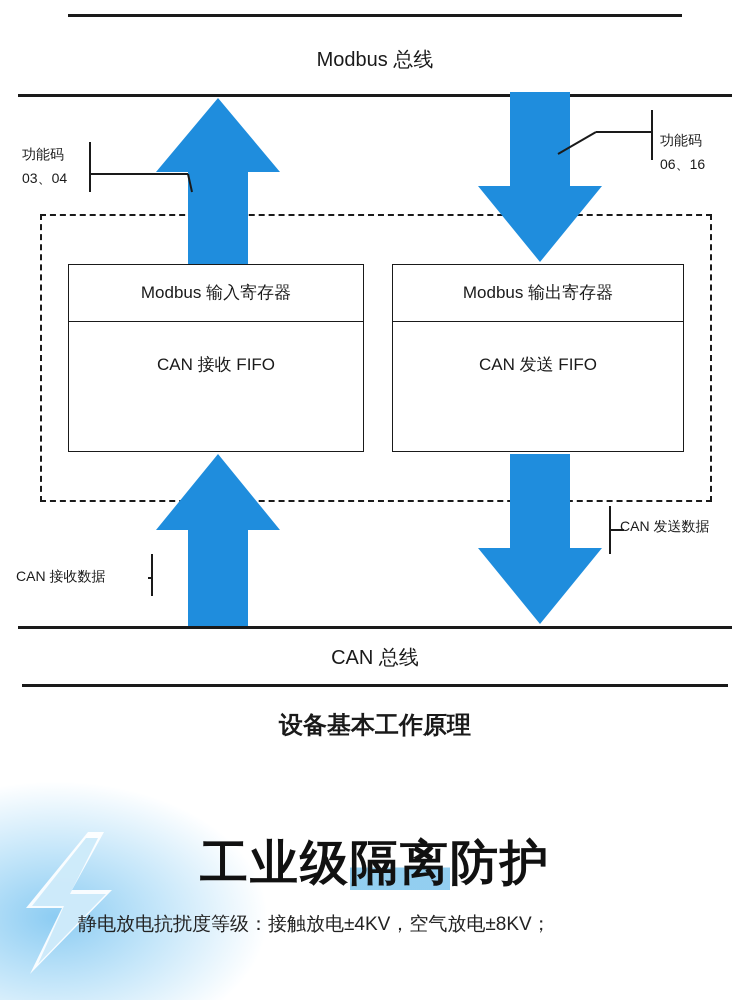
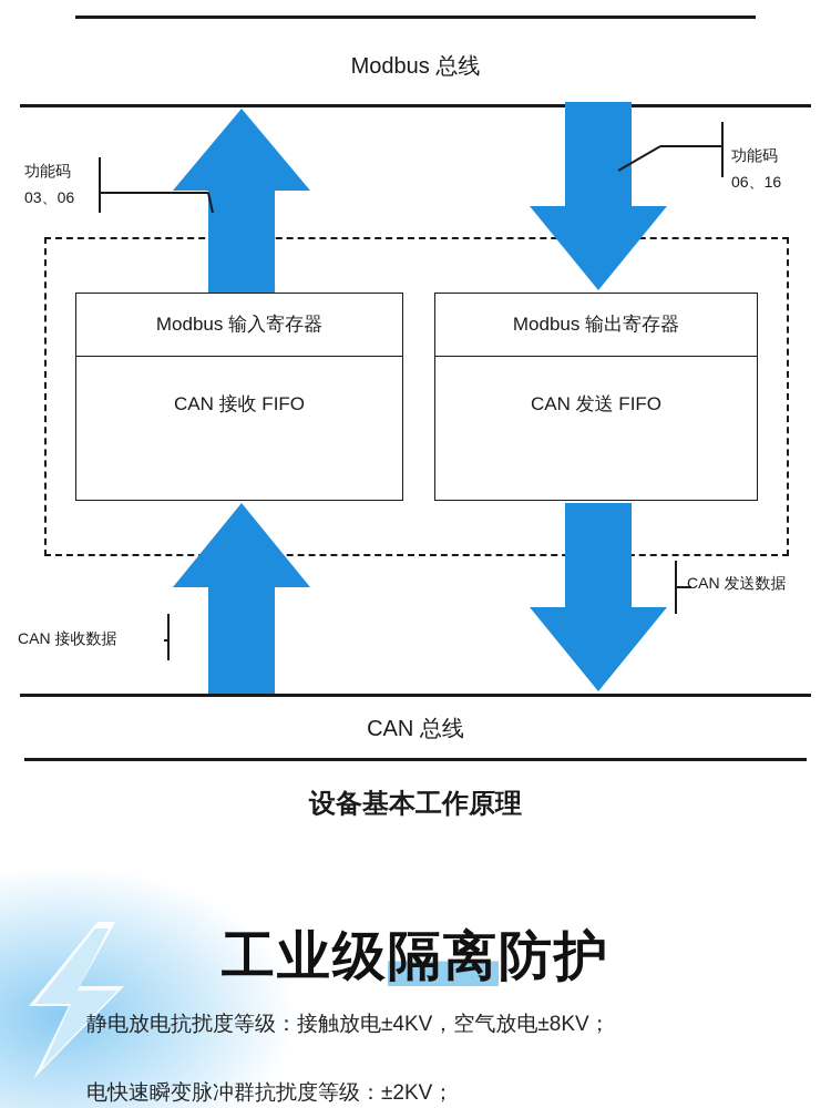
  Modbus 总线
  Modbus 输入寄存器
  CAN 接收 FIFO
  Modbus 输出寄存器
  CAN 发送 FIFO
  CAN 总线
  功能码
- 03、04
+ 03、06
  功能码
  06、16
  CAN 接收数据
  CAN 发送数据
  设备基本工作原理
  工业级隔离防护
  静电放电抗扰度等级：接触放电±4KV，空气放电±8KV；
+ 电快速瞬变脉冲群抗扰度等级：±2KV；
